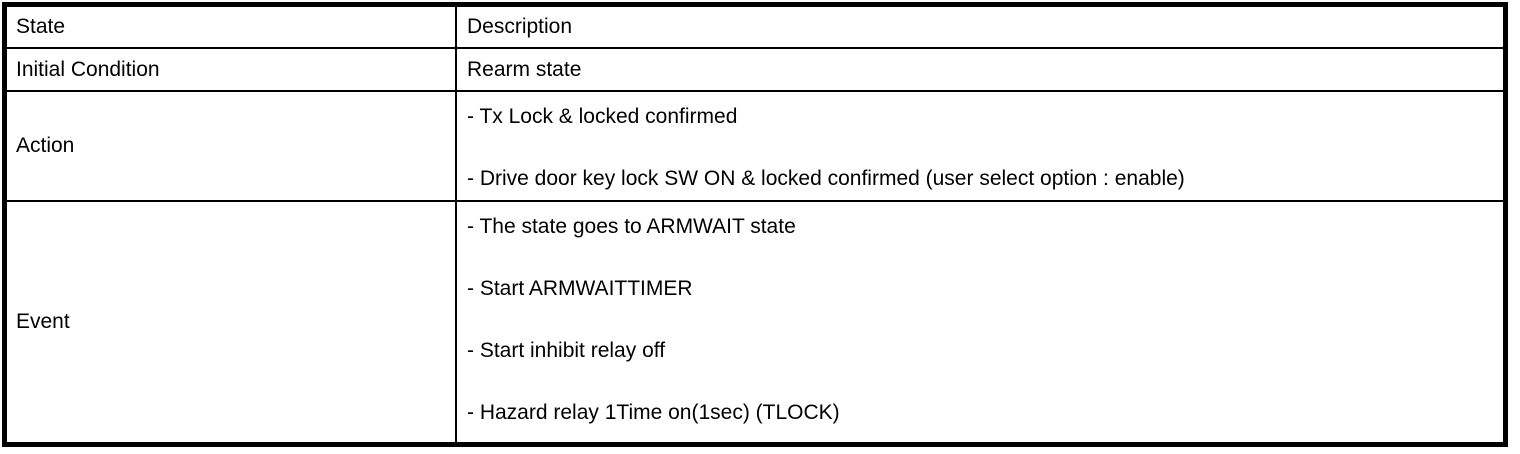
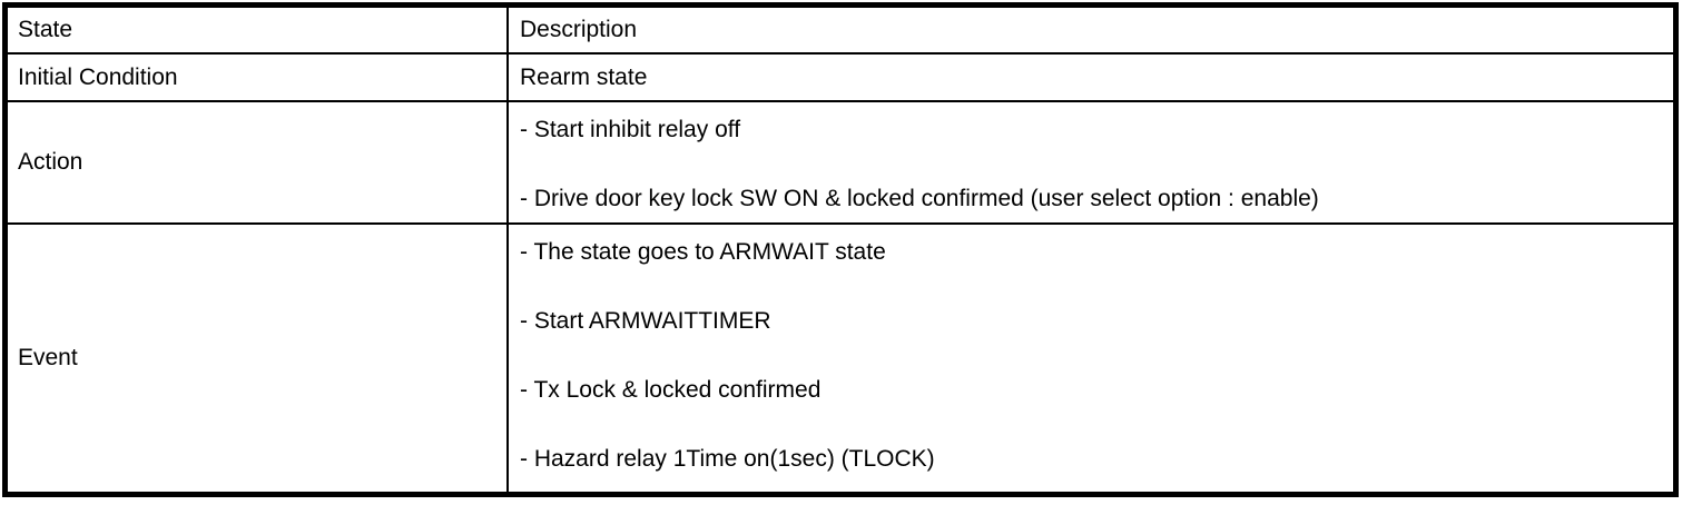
  State
  Description
  Initial Condition
  Rearm state
  Action
- - Tx Lock & locked confirmed
+ - Start inhibit relay off
  - Drive door key lock SW ON & locked confirmed (user select option : enable)
  Event
  - The state goes to ARMWAIT state
  - Start ARMWAITTIMER
- - Start inhibit relay off
+ - Tx Lock & locked confirmed
  - Hazard relay 1Time on(1sec) (TLOCK)
